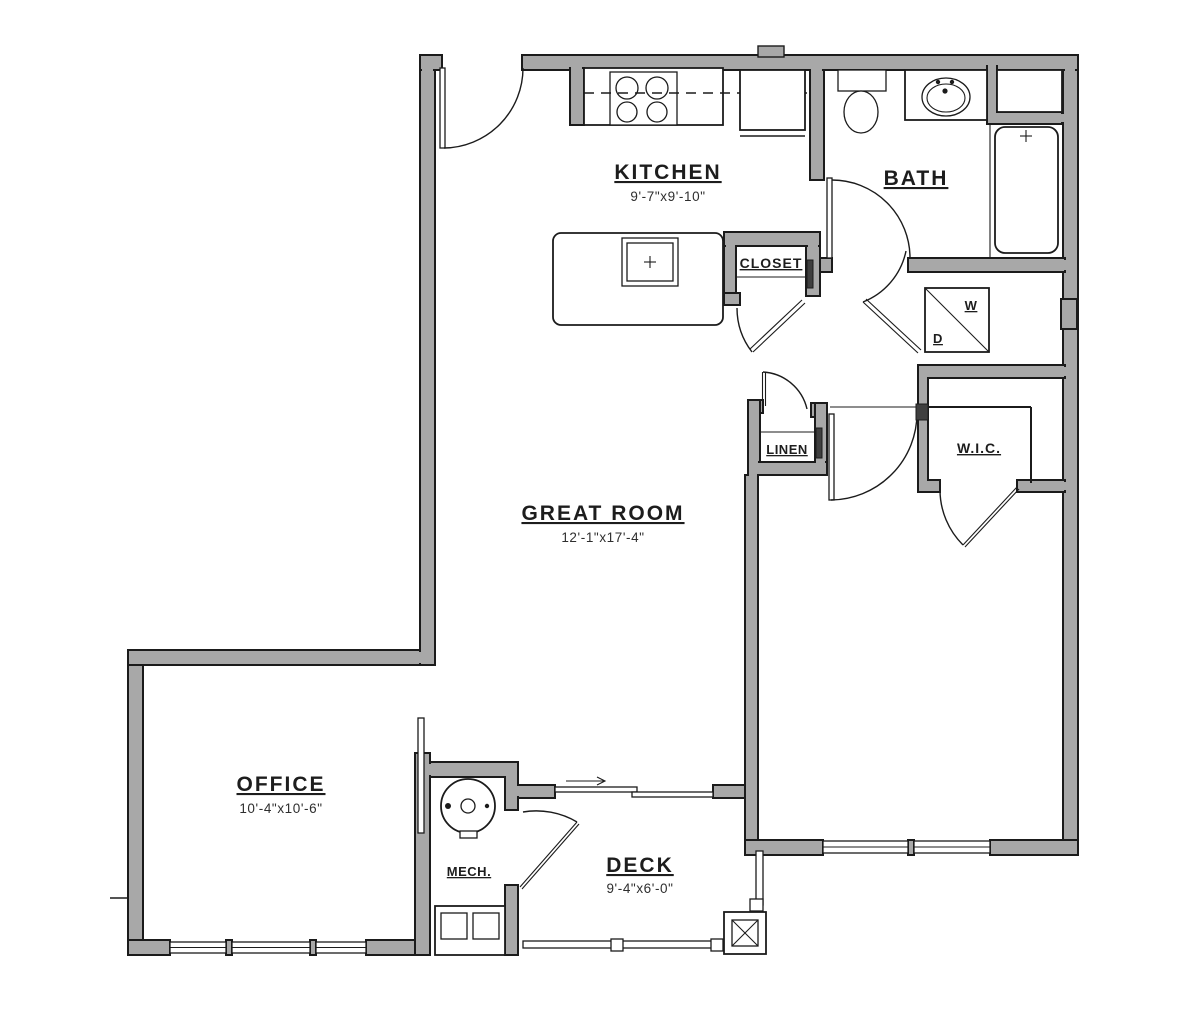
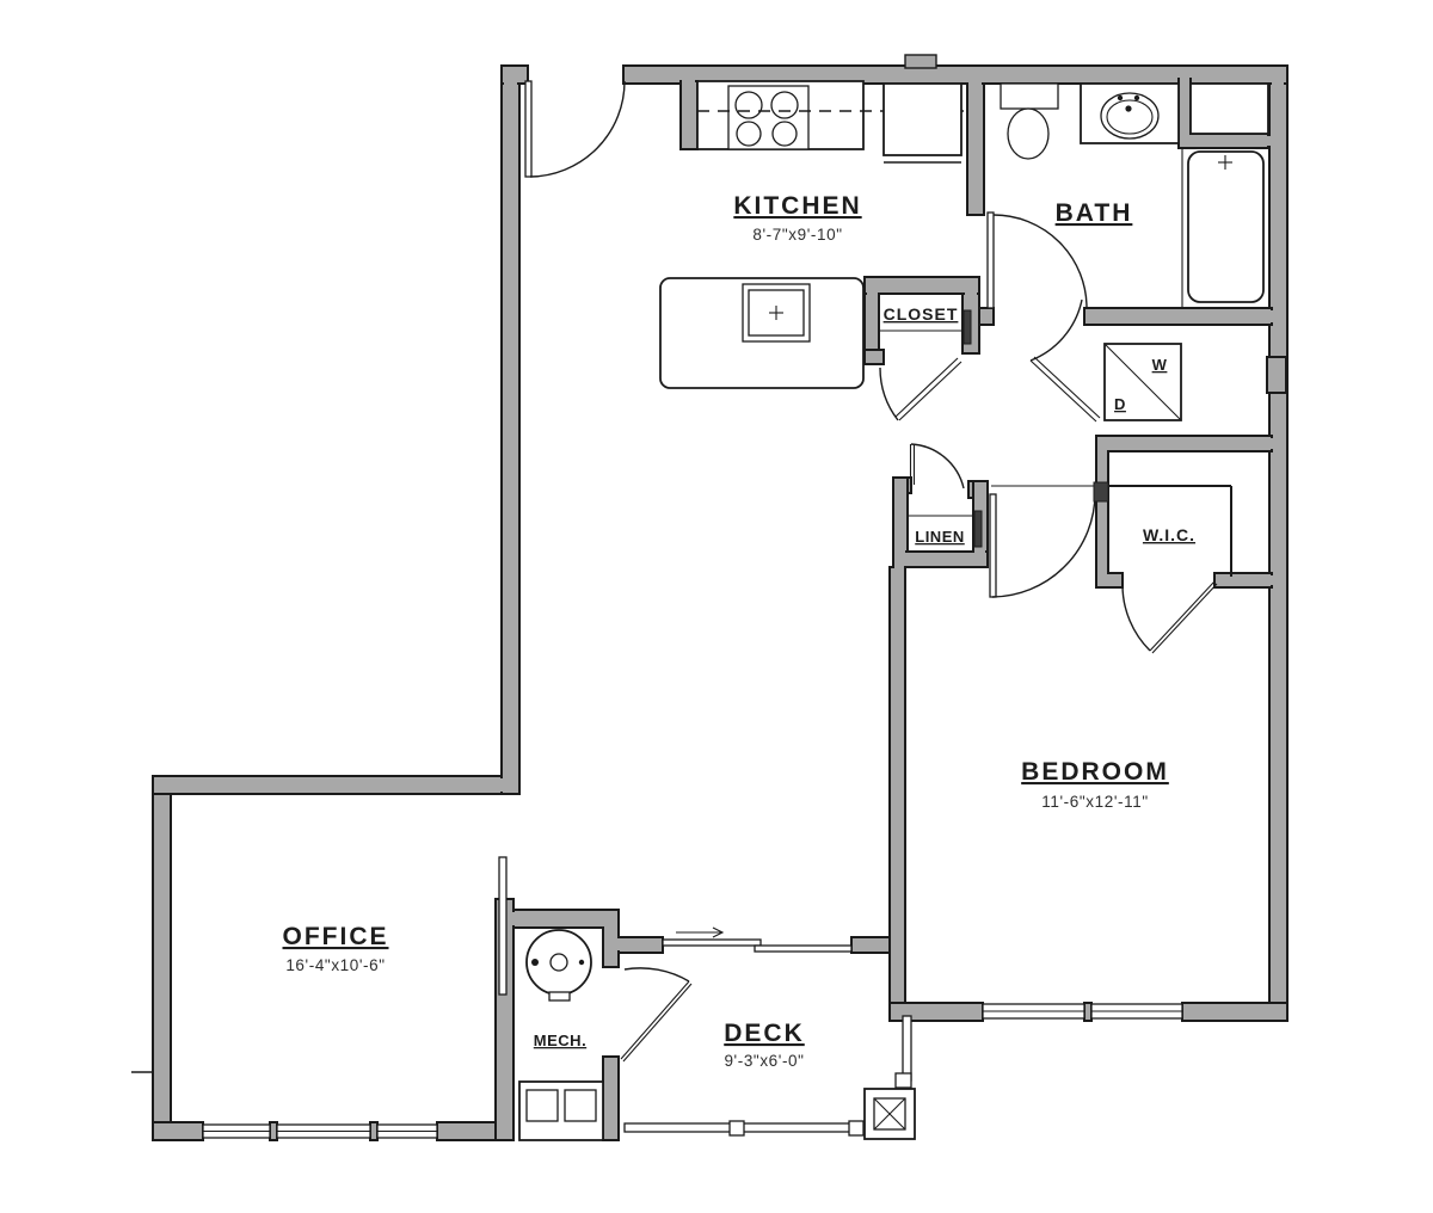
  KITCHEN
- 9'-7"x9'-10"
+ 8'-7"x9'-10"
  BATH
  CLOSET
- GREAT ROOM
- 12'-1"x17'-4"
  LINEN
  W.I.C.
+ BEDROOM
+ 11'-6"x12'-11"
  OFFICE
- 10'-4"x10'-6"
+ 16'-4"x10'-6"
  MECH.
  DECK
- 9'-4"x6'-0"
+ 9'-3"x6'-0"
  W
  D
